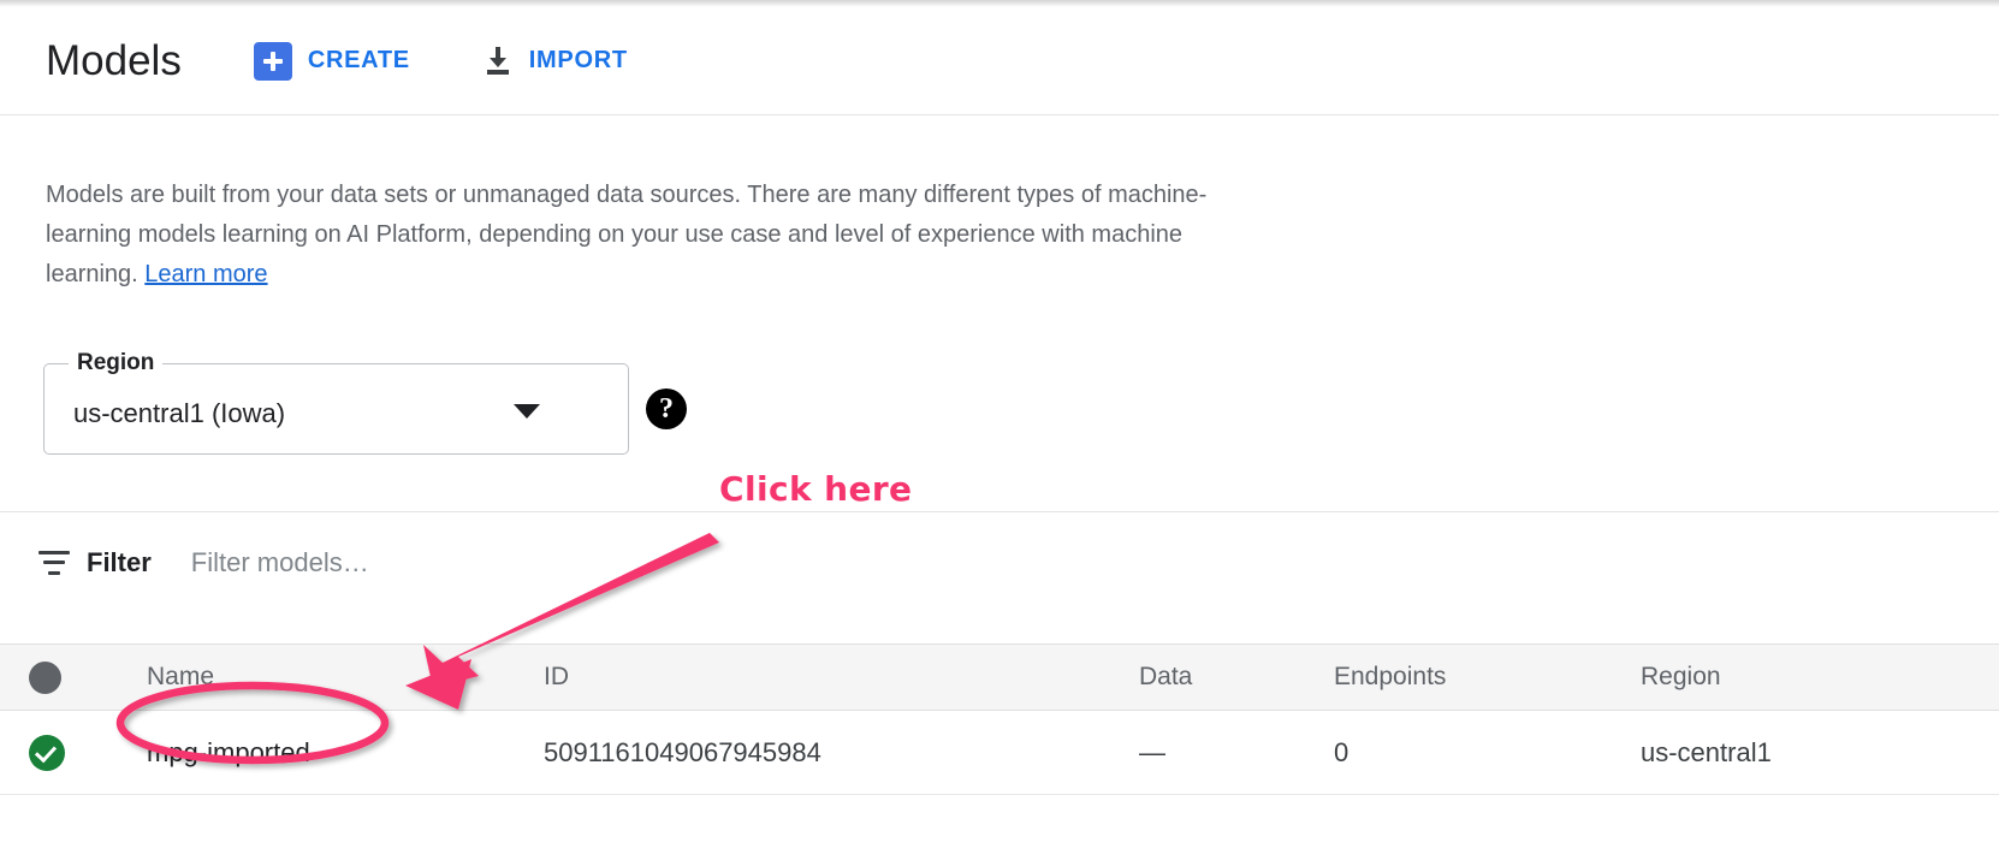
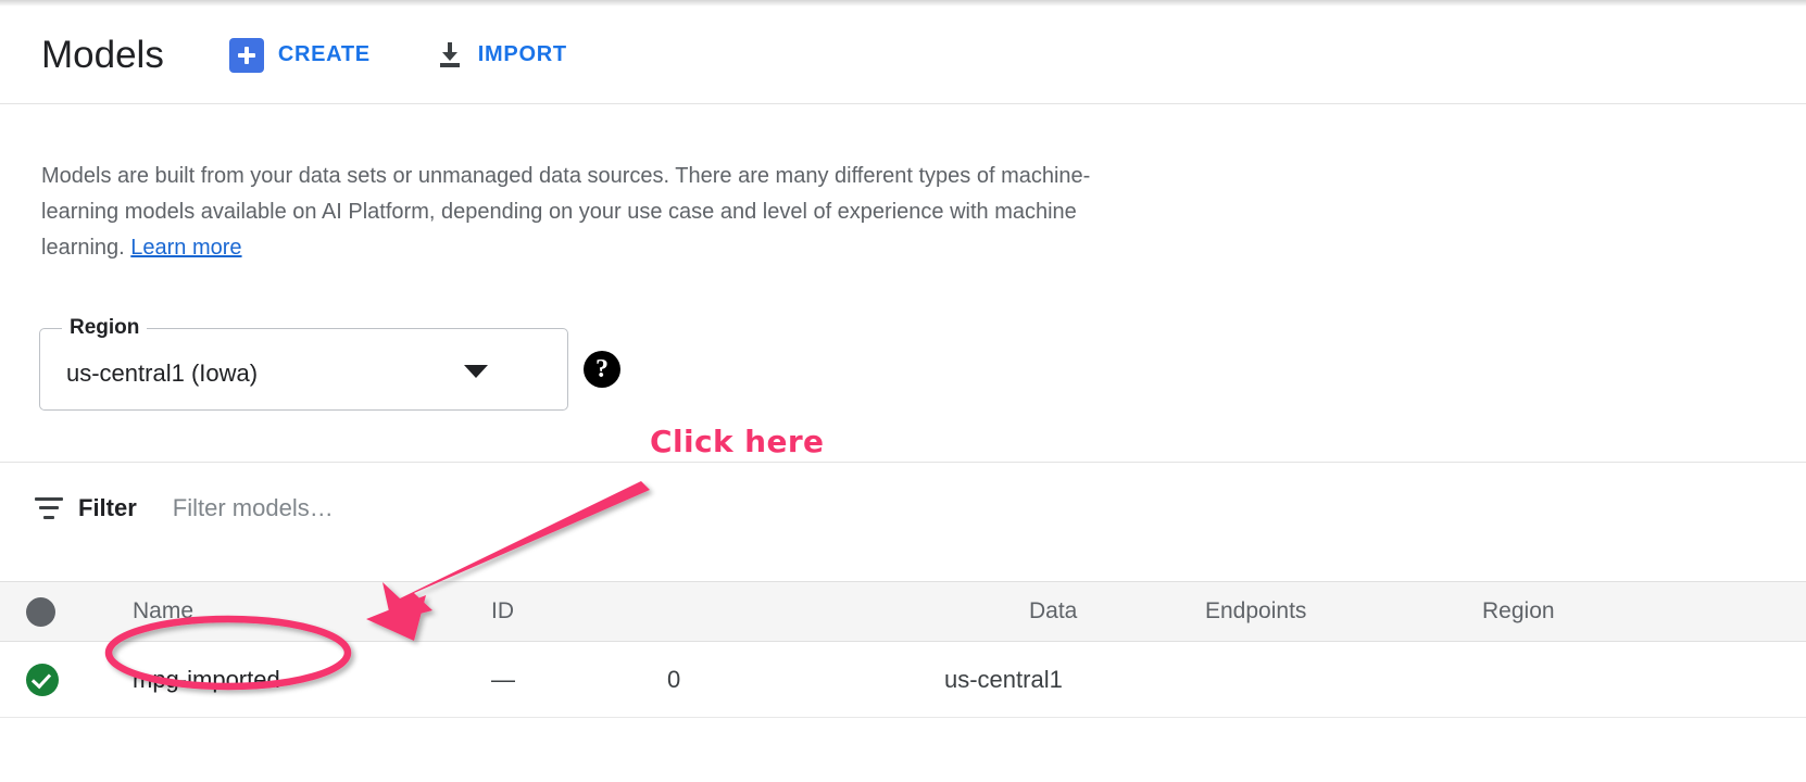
  Models
  CREATE
  IMPORT
- Models are built from your data sets or unmanaged data sources. There are many different types of machine-learning models learning on AI Platform, depending on your use case and level of experience with machine learning. Learn more
+ Models are built from your data sets or unmanaged data sources. There are many different types of machine-learning models available on AI Platform, depending on your use case and level of experience with machine learning. Learn more
  Region
  us-central1 (Iowa)
  ?
  Filter
  Filter models…
  Name
  ID
  Data
  Endpoints
  Region
  g-imported
- 5091161049067945984
  —
  0
  us-central1
  Click here
